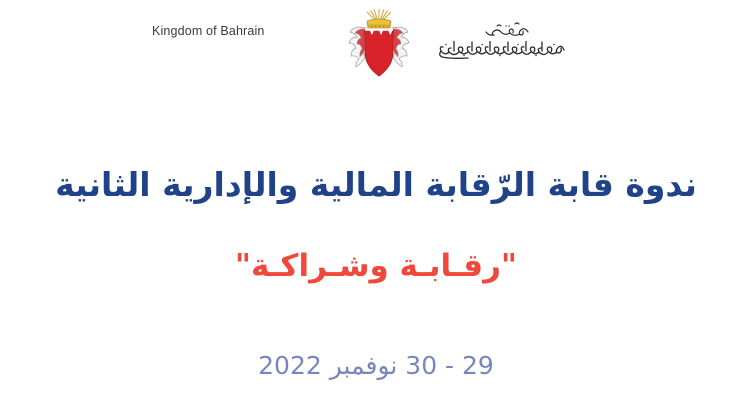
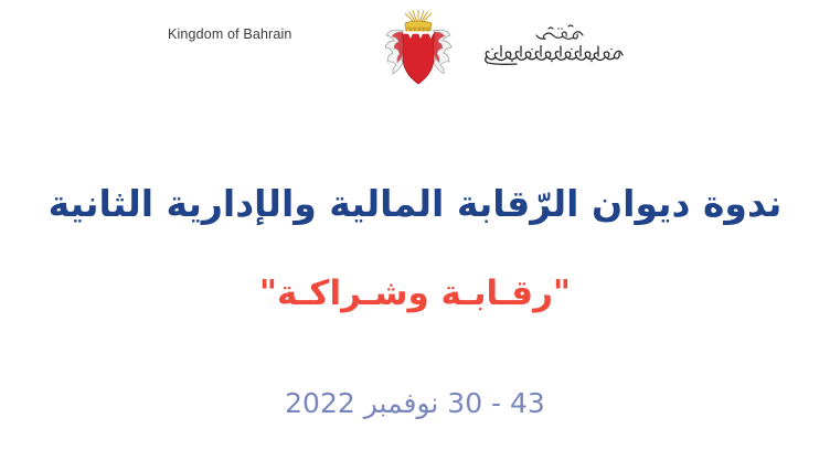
  Kingdom of Bahrain
- ندوة قابة الرّقابة المالية والإدارية الثانية
+ ندوة ديوان الرّقابة المالية والإدارية الثانية
  "رقـابـة وشـراكـة"
- 29 - 30 نوفمبر 2022
+ 43 - 30 نوفمبر 2022
